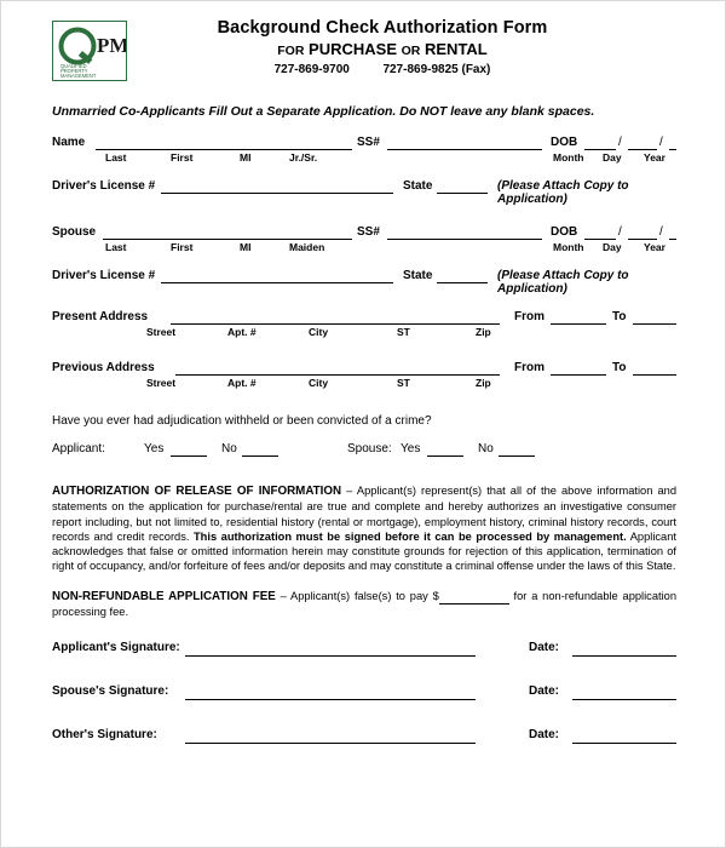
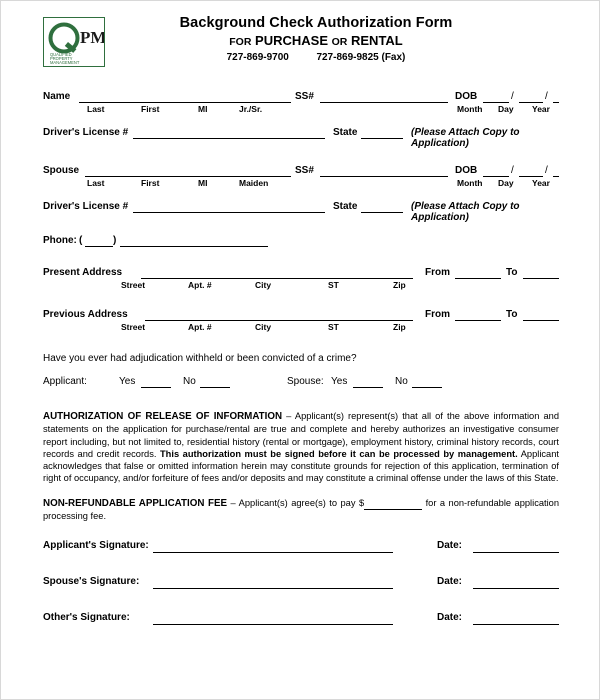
  PM
  Background Check Authorization Form
  FOR PURCHASE OR RENTAL
  727-869-9700 727-869-9825 (Fax)
- Unmarried Co-Applicants Fill Out a Separate Application. Do NOT leave any blank spaces.
  Name
  SS#
  DOB
  /
  /
  Last
  First
  MI
  Jr./Sr.
  Month
  Day
  Year
  Driver's License #
  State
  (Please Attach Copy to Application)
  Spouse
  SS#
  DOB
  /
  /
  Last
  First
  MI
  Maiden
  Month
  Day
  Year
  Driver's License #
  State
  (Please Attach Copy to Application)
+ Phone:
+ (
+ )
  Present Address
  From
  To
  Street
  Apt. #
  City
  ST
  Zip
  Previous Address
  From
  To
  Street
  Apt. #
  City
  ST
  Zip
  Have you ever had adjudication withheld or been convicted of a crime?
  Applicant:
  Yes
  No
  Spouse:
  Yes
  No
  AUTHORIZATION OF RELEASE OF INFORMATION – Applicant(s) represent(s) that all of the above information and statements on the application for purchase/rental are true and complete and hereby authorizes an investigative consumer report including, but not limited to, residential history (rental or mortgage), employment history, criminal history records, court records and credit records. This authorization must be signed before it can be processed by management. Applicant acknowledges that false or omitted information herein may constitute grounds for rejection of this application, termination of right of occupancy, and/or forfeiture of fees and/or deposits and may constitute a criminal offense under the laws of this State.
- NON-REFUNDABLE APPLICATION FEE – Applicant(s) false(s) to pay $ for a non-refundable application processing fee.
+ NON-REFUNDABLE APPLICATION FEE – Applicant(s) agree(s) to pay $ for a non-refundable application processing fee.
  Applicant's Signature:
  Date:
  Spouse's Signature:
  Date:
  Other's Signature:
  Date:
